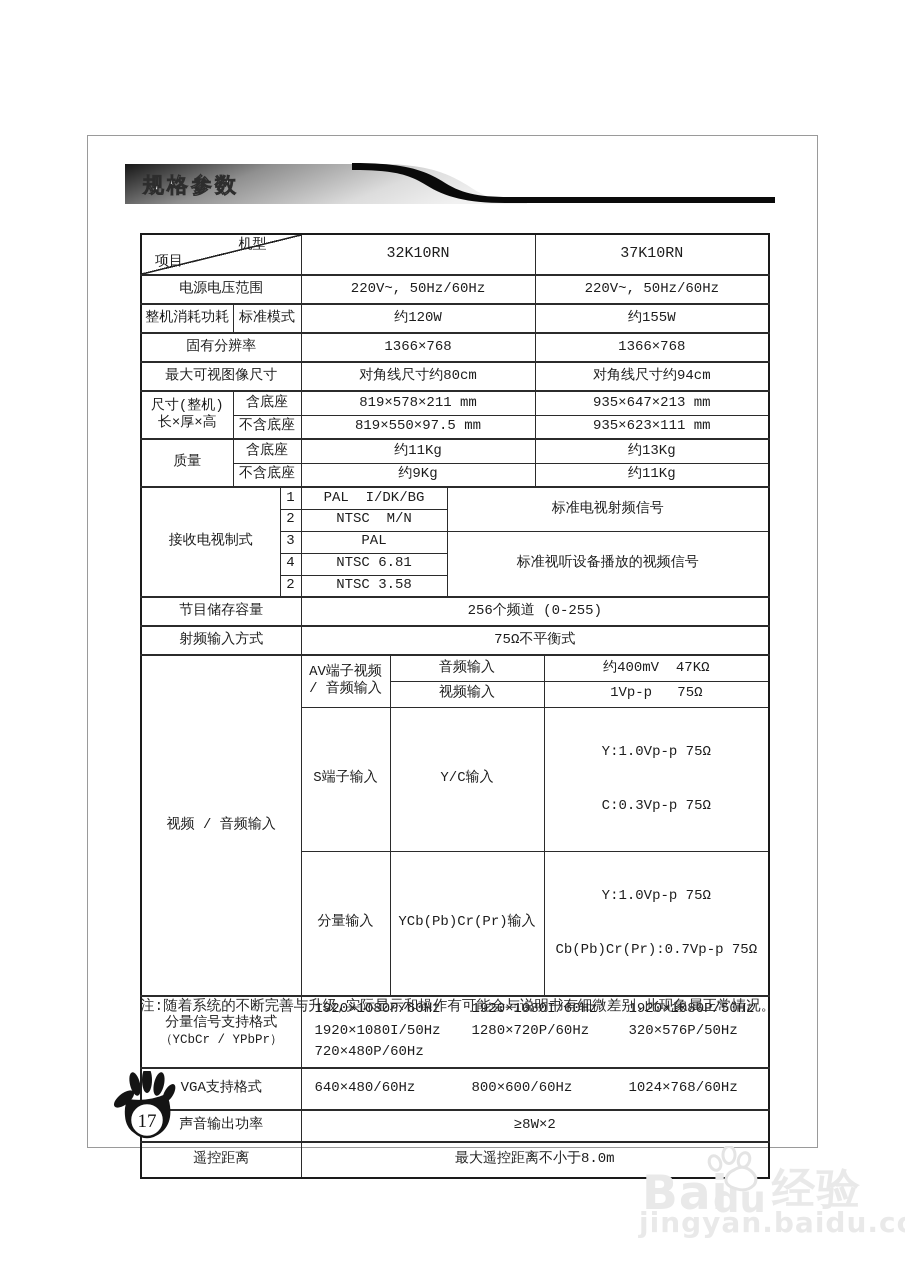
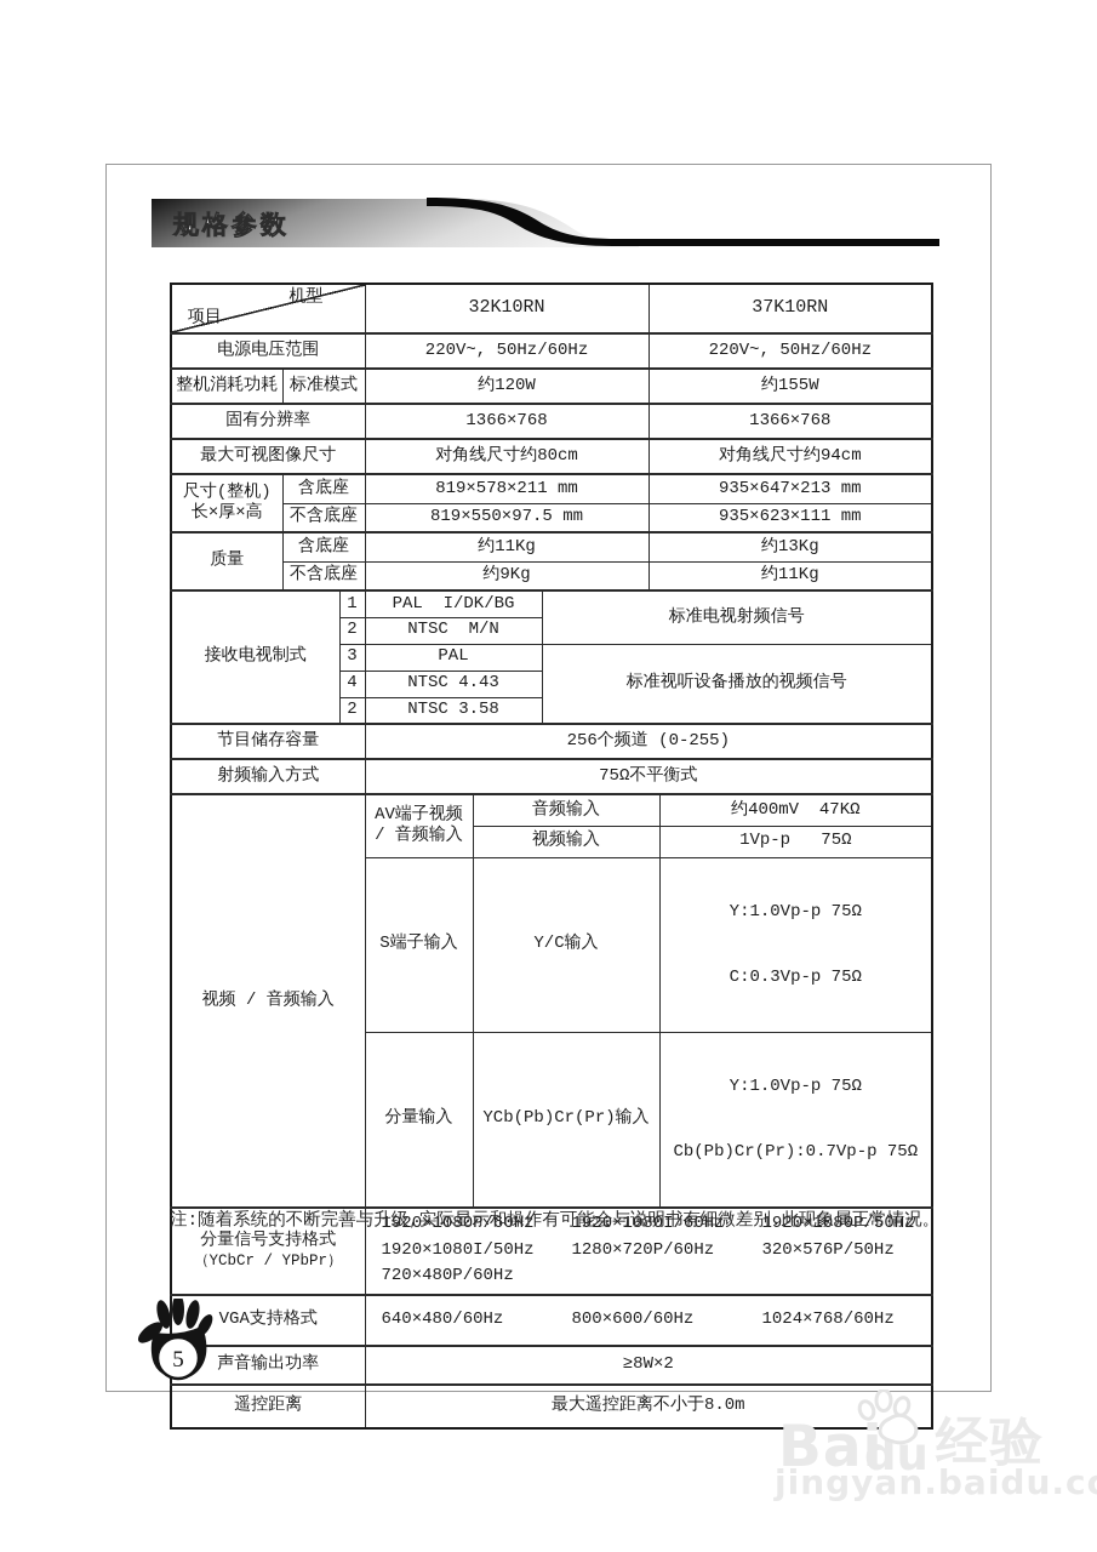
  规格参数
  机型 项目	32K10RN	37K10RN
  电源电压范围	220V~, 50Hz/60Hz	220V~, 50Hz/60Hz
  整机消耗功耗	标准模式	约120W	约155W
  固有分辨率	1366×768	1366×768
  最大可视图像尺寸	对角线尺寸约80cm	对角线尺寸约94cm
  尺寸(整机) 长×厚×高	含底座	819×578×211 mm	935×647×213 mm
  不含底座	819×550×97.5 mm	935×623×111 mm
  质量	含底座	约11Kg	约13Kg
  不含底座	约9Kg	约11Kg
  接收电视制式	1	PAL I/DK/BG	标准电视射频信号
  2	NTSC M/N
  3	PAL	标准视听设备播放的视频信号
- 4	NTSC 6.81
+ 4	NTSC 4.43
  2	NTSC 3.58
  节目储存容量	256个频道 (0-255)
  射频输入方式	75Ω不平衡式
  视频 / 音频输入	AV端子视频 / 音频输入	音频输入	约400mV 47KΩ
  视频输入	1Vp-p 75Ω
  S端子输入	Y/C输入	Y:1.0Vp-p 75Ω C:0.3Vp-p 75Ω
  分量输入	YCb(Pb)Cr(Pr)输入	Y:1.0Vp-p 75Ω Cb(Pb)Cr(Pr):0.7Vp-p 75Ω
  分量信号支持格式 （YCbCr / YPbPr）	1920×1080P/60Hz 1920×1080I/60Hz 1920×1080P/50Hz 1920×1080I/50Hz 1280×720P/60Hz 320×576P/50Hz 720×480P/60Hz
  VGA支持格式	640×480/60Hz 800×600/60Hz 1024×768/60Hz
  声音输出功率	≥8W×2
  遥控距离	最大遥控距离不小于8.0m
  注:随着系统的不断完善与升级,实际显示和操作有可能会与说明书有细微差别.此现象属正常情况。
- 17
+ 5
  Bai
  du
